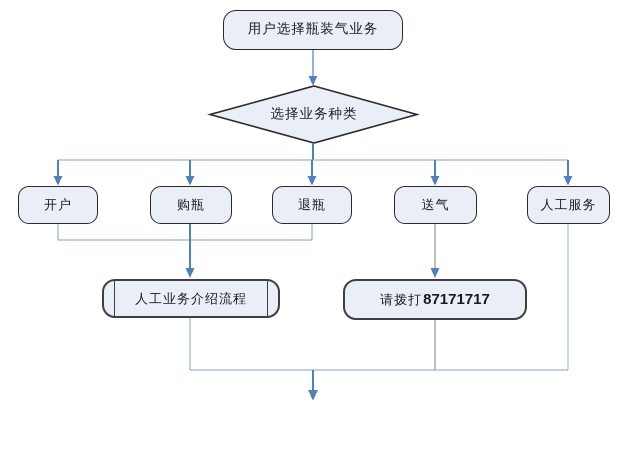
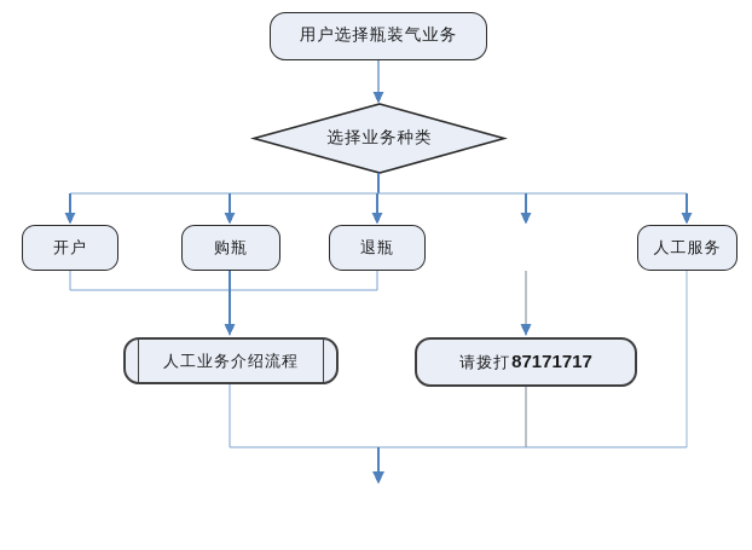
  用户选择瓶装气业务
  选择业务种类
  开户
  购瓶
  退瓶
- 送气
  人工服务
  人工业务介绍流程
  请拨打
  87171717
